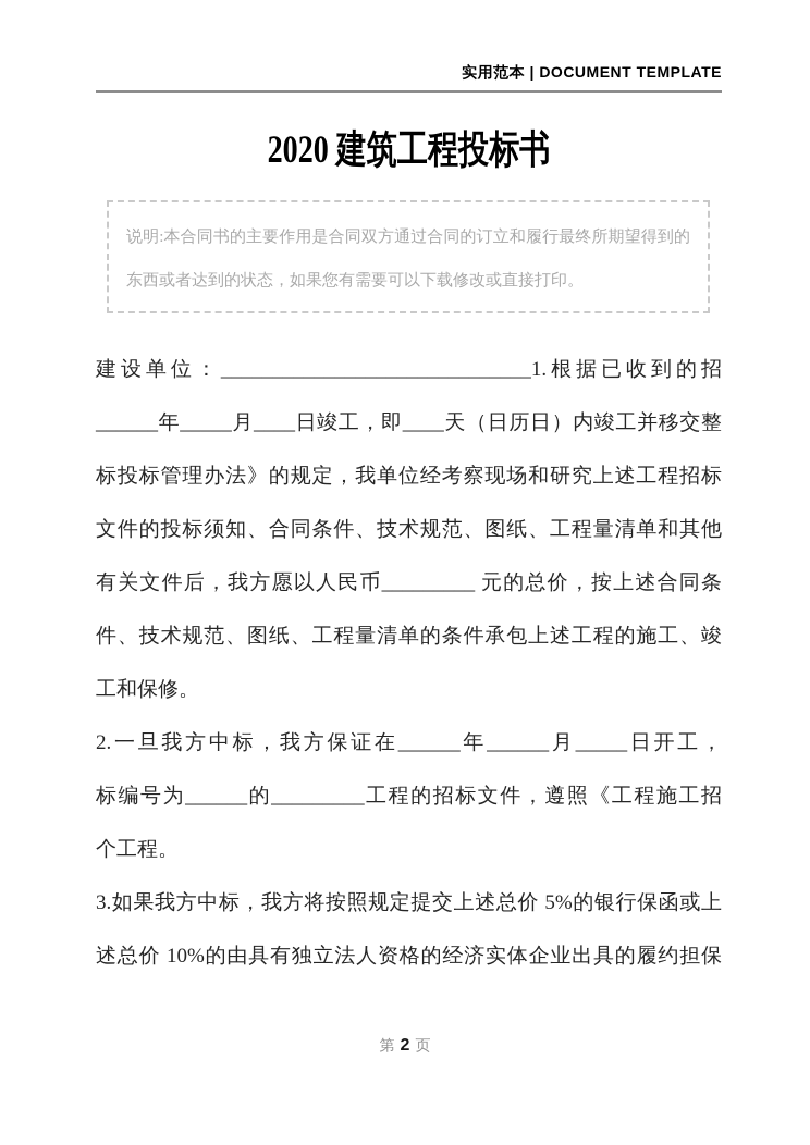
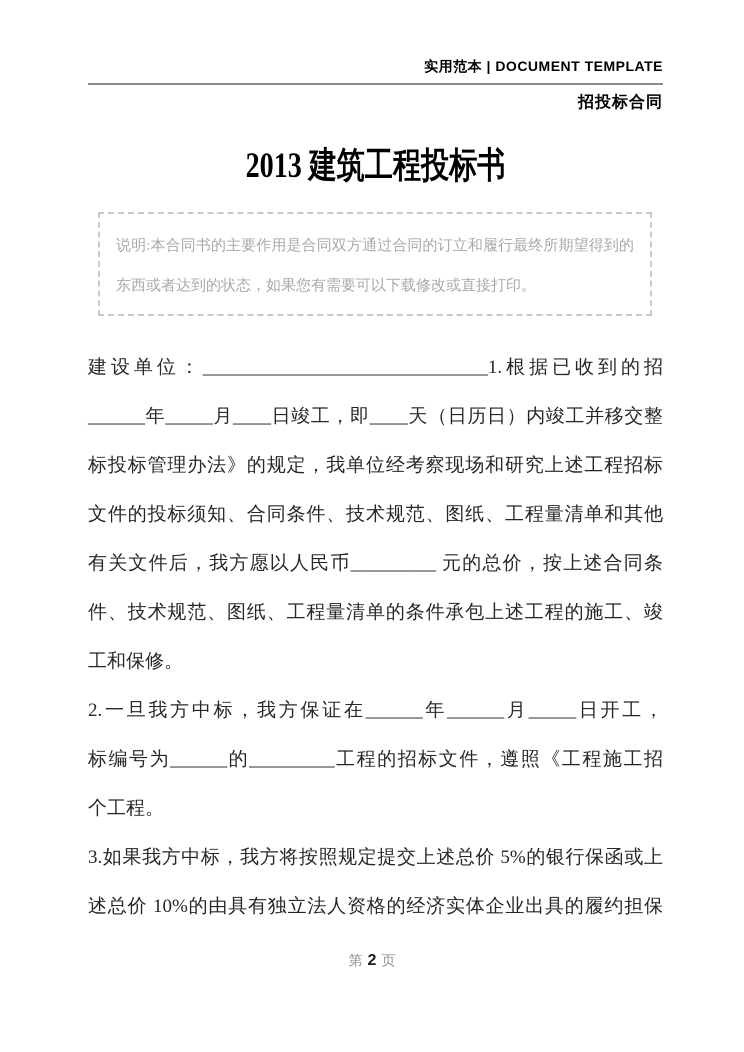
  实用范本 | DOCUMENT TEMPLATE
+ 招投标合同
- 2020 建筑工程投标书
+ 2013 建筑工程投标书
  说明:本合同书的主要作用是合同双方通过合同的订立和履行最终所期望得到的东西或者达到的状态，如果您有需要可以下载修改或直接打印。
  建设单位：______________________________1.根据已收到的招
  ______年_____月____日竣工，即____天（日历日）内竣工并移交整
  标投标管理办法》的规定，我单位经考察现场和研究上述工程招标
  文件的投标须知、合同条件、技术规范、图纸、工程量清单和其他
  有关文件后，我方愿以人民币_________ 元的总价，按上述合同条
  件、技术规范、图纸、工程量清单的条件承包上述工程的施工、竣
  工和保修。
  2.一旦我方中标，我方保证在______年______月_____日开工，
  标编号为______的_________工程的招标文件，遵照《工程施工招
  个工程。
  3.如果我方中标，我方将按照规定提交上述总价 5%的银行保函或上
  述总价 10%的由具有独立法人资格的经济实体企业出具的履约担保
  第 2 页
